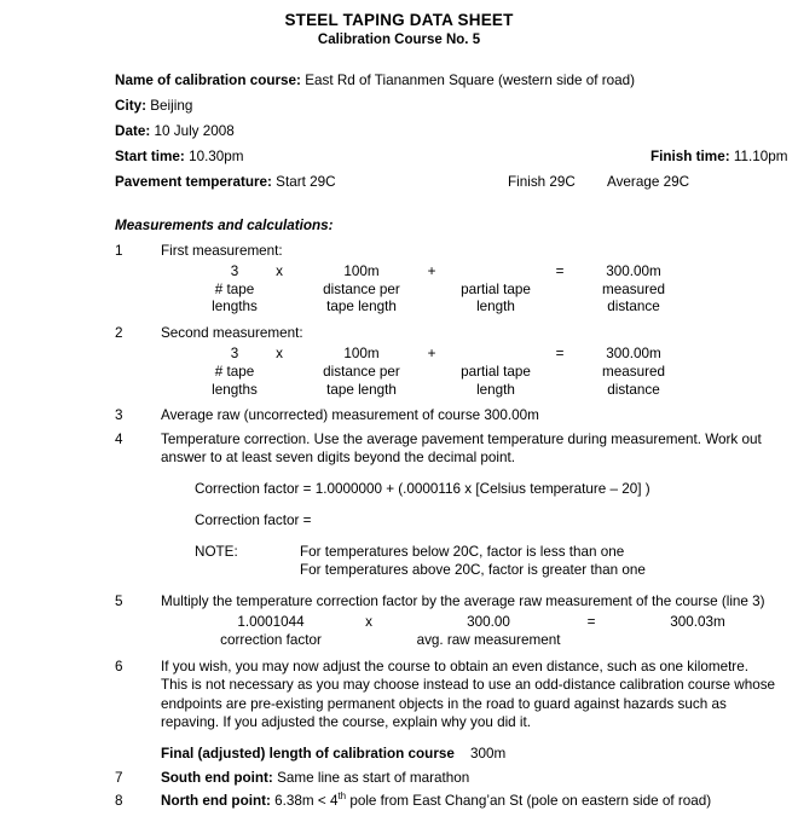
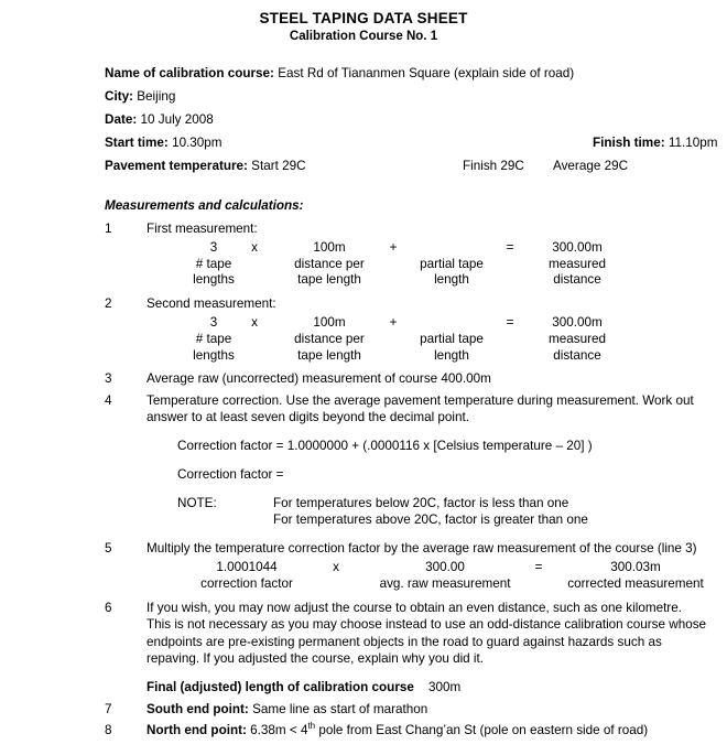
  STEEL TAPING DATA SHEET
- Calibration Course No. 5
+ Calibration Course No. 1
- Name of calibration course: East Rd of Tiananmen Square (western side of road)
+ Name of calibration course: East Rd of Tiananmen Square (explain side of road)
  City: Beijing
  Date: 10 July 2008
  Start time: 10.30pm
  Finish time: 11.10pm
  Pavement temperature: Start 29C
  Finish 29C
  Average 29C
  Measurements and calculations:
  1
  First measurement:
  3
  # tape
  lengths
  x
  100m
  distance per
  tape length
  +
  partial tape
  length
  =
  300.00m
  measured
  distance
  2
  Second measurement:
  3
  # tape
  lengths
  x
  100m
  distance per
  tape length
  +
  partial tape
  length
  =
  300.00m
  measured
  distance
  3
- Average raw (uncorrected) measurement of course 300.00m
+ Average raw (uncorrected) measurement of course 400.00m
  4
  Temperature correction. Use the average pavement temperature during measurement. Work out answer to at least seven digits beyond the decimal point.
  Correction factor = 1.0000000 + (.0000116 x [Celsius temperature – 20] )
  Correction factor =
  NOTE:
  For temperatures below 20C, factor is less than one
  For temperatures above 20C, factor is greater than one
  5
  Multiply the temperature correction factor by the average raw measurement of the course (line 3)
  1.0001044
  correction factor
  x
  300.00
  avg. raw measurement
  =
  300.03m
+ corrected measurement
  6
  If you wish, you may now adjust the course to obtain an even distance, such as one kilometre. This is not necessary as you may choose instead to use an odd-distance calibration course whose endpoints are pre-existing permanent objects in the road to guard against hazards such as repaving. If you adjusted the course, explain why you did it.
  Final (adjusted) length of calibration course
  300m
  7
  South end point: Same line as start of marathon
  8
  North end point: 6.38m < 4th pole from East Chang’an St (pole on eastern side of road)
